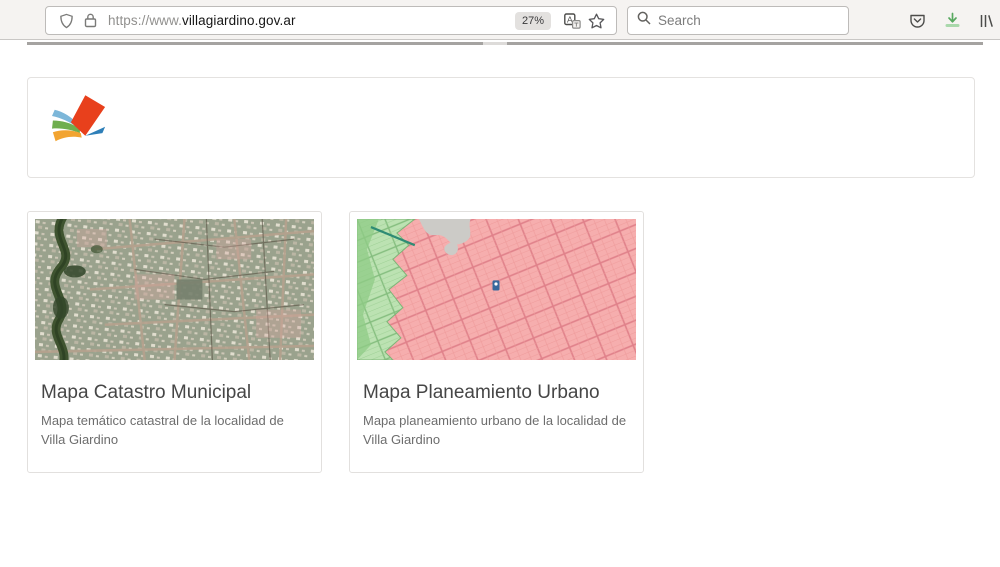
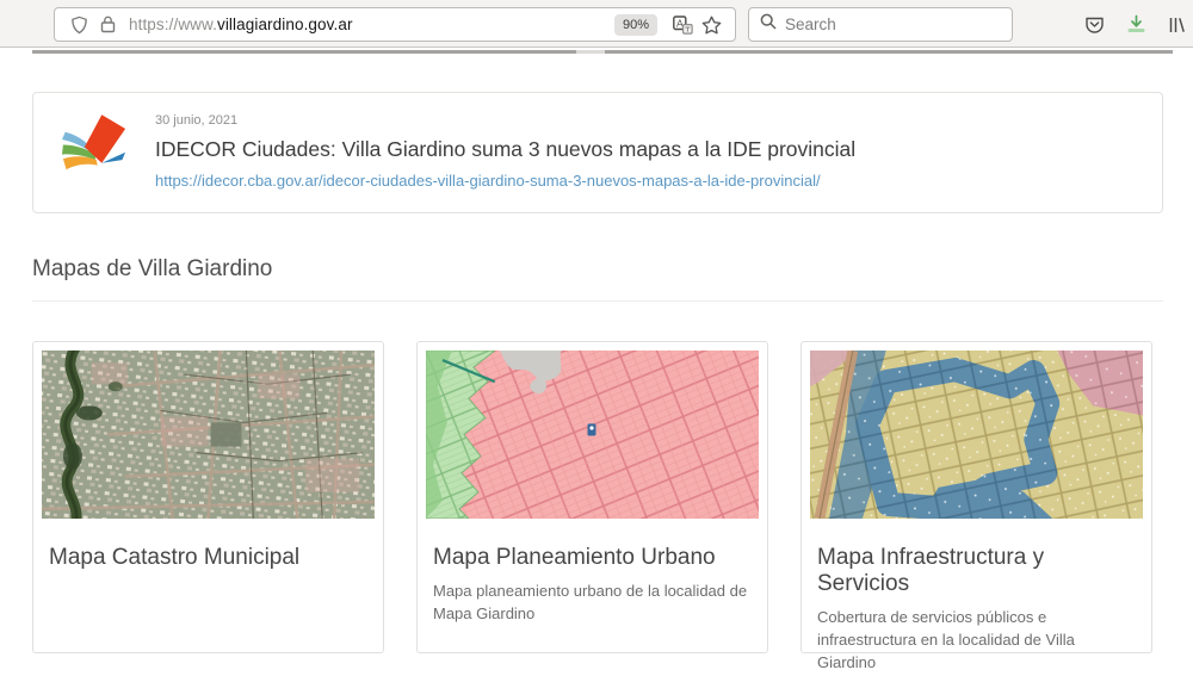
  https://www.villagiardino.gov.ar
- 27%
+ 90%
  A
  Search
+ 30 junio, 2021
+ IDECOR Ciudades: Villa Giardino suma 3 nuevos mapas a la IDE provincial
+ https://idecor.cba.gov.ar/idecor-ciudades-villa-giardino-suma-3-nuevos-mapas-a-la-ide-provincial/
+ Mapas de Villa Giardino
  Mapa Catastro Municipal
- Mapa temático catastral de la localidad de Villa Giardino
  Mapa Planeamiento Urbano
- Mapa planeamiento urbano de la localidad de Villa Giardino
+ Mapa planeamiento urbano de la localidad de Mapa Giardino
+ Mapa Infraestructura y Servicios
+ Cobertura de servicios públicos e infraestructura en la localidad de Villa Giardino
